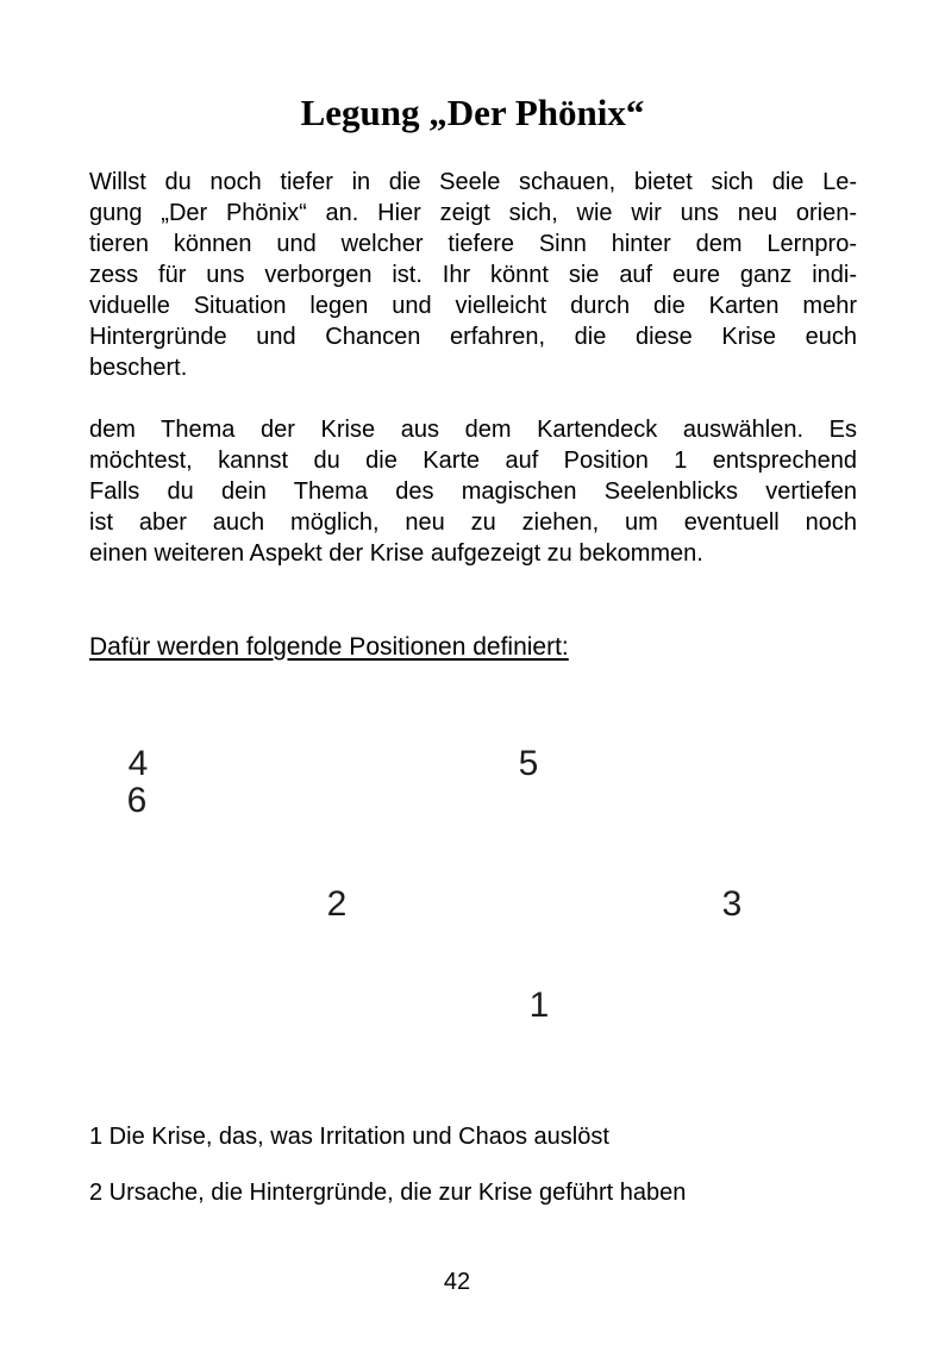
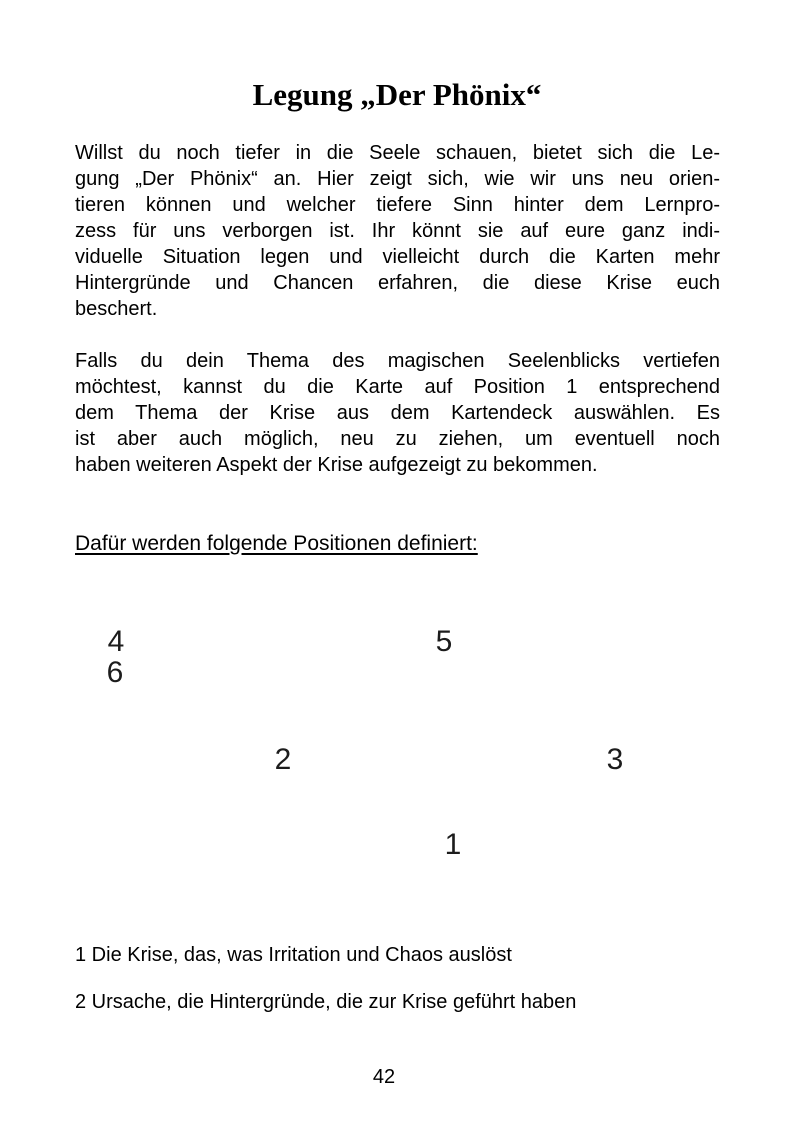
  Legung „Der Phönix“
  Willst du noch tiefer in die Seele schauen, bietet sich die Le-
  gung „Der Phönix“ an. Hier zeigt sich, wie wir uns neu orien-
  tieren können und welcher tiefere Sinn hinter dem Lernpro-
  zess für uns verborgen ist. Ihr könnt sie auf eure ganz indi-
  viduelle Situation legen und vielleicht durch die Karten mehr
  Hintergründe und Chancen erfahren, die diese Krise euch
  beschert.
- dem Thema der Krise aus dem Kartendeck auswählen. Es
+ Falls du dein Thema des magischen Seelenblicks vertiefen
  möchtest, kannst du die Karte auf Position 1 entsprechend
- Falls du dein Thema des magischen Seelenblicks vertiefen
+ dem Thema der Krise aus dem Kartendeck auswählen. Es
  ist aber auch möglich, neu zu ziehen, um eventuell noch
- einen weiteren Aspekt der Krise aufgezeigt zu bekommen.
+ haben weiteren Aspekt der Krise aufgezeigt zu bekommen.
  Dafür werden folgende Positionen definiert:
  4
  6
  5
  2
  3
  1
  1 Die Krise, das, was Irritation und Chaos auslöst
  2 Ursache, die Hintergründe, die zur Krise geführt haben
  42
